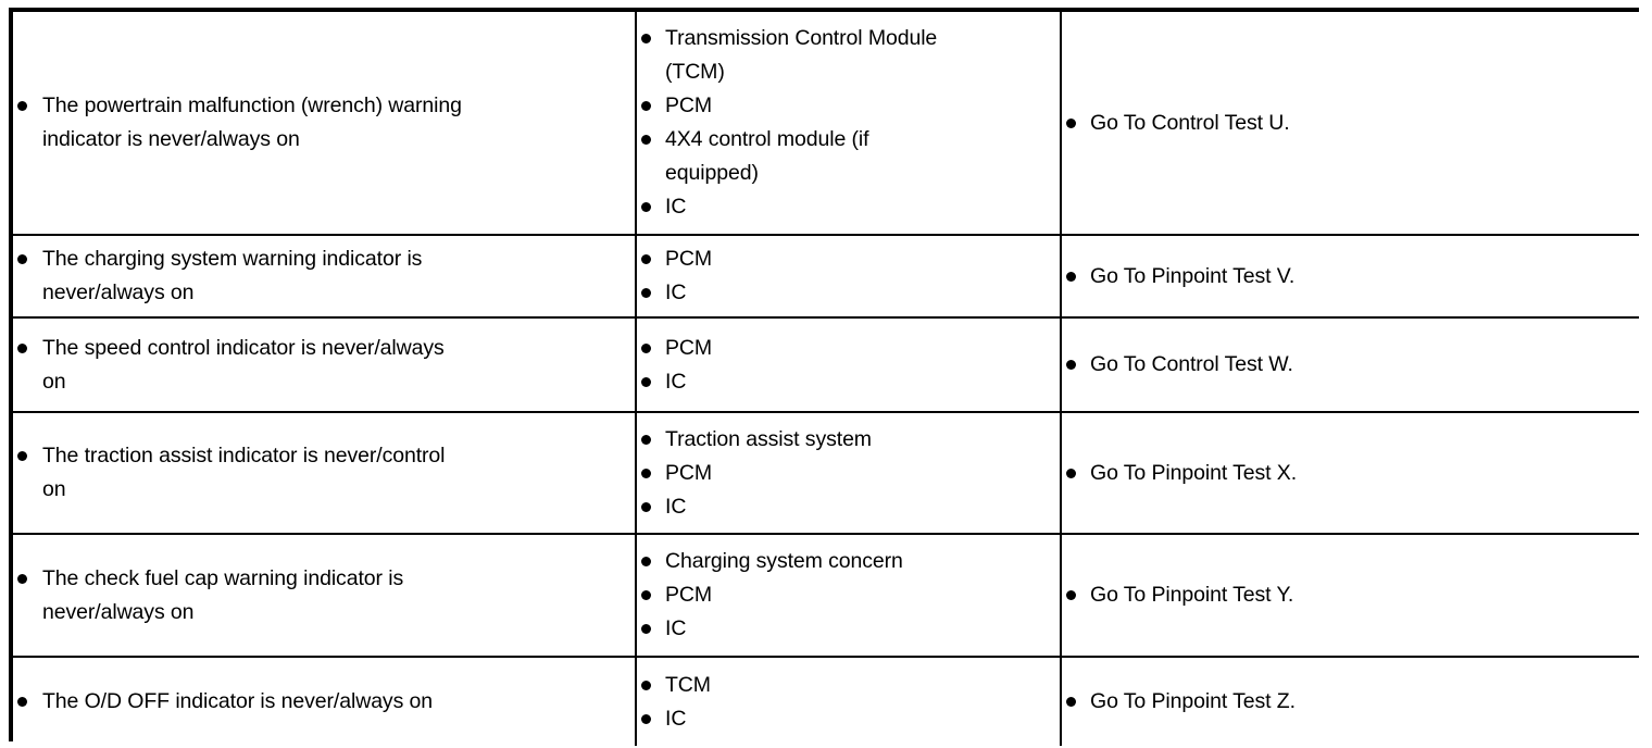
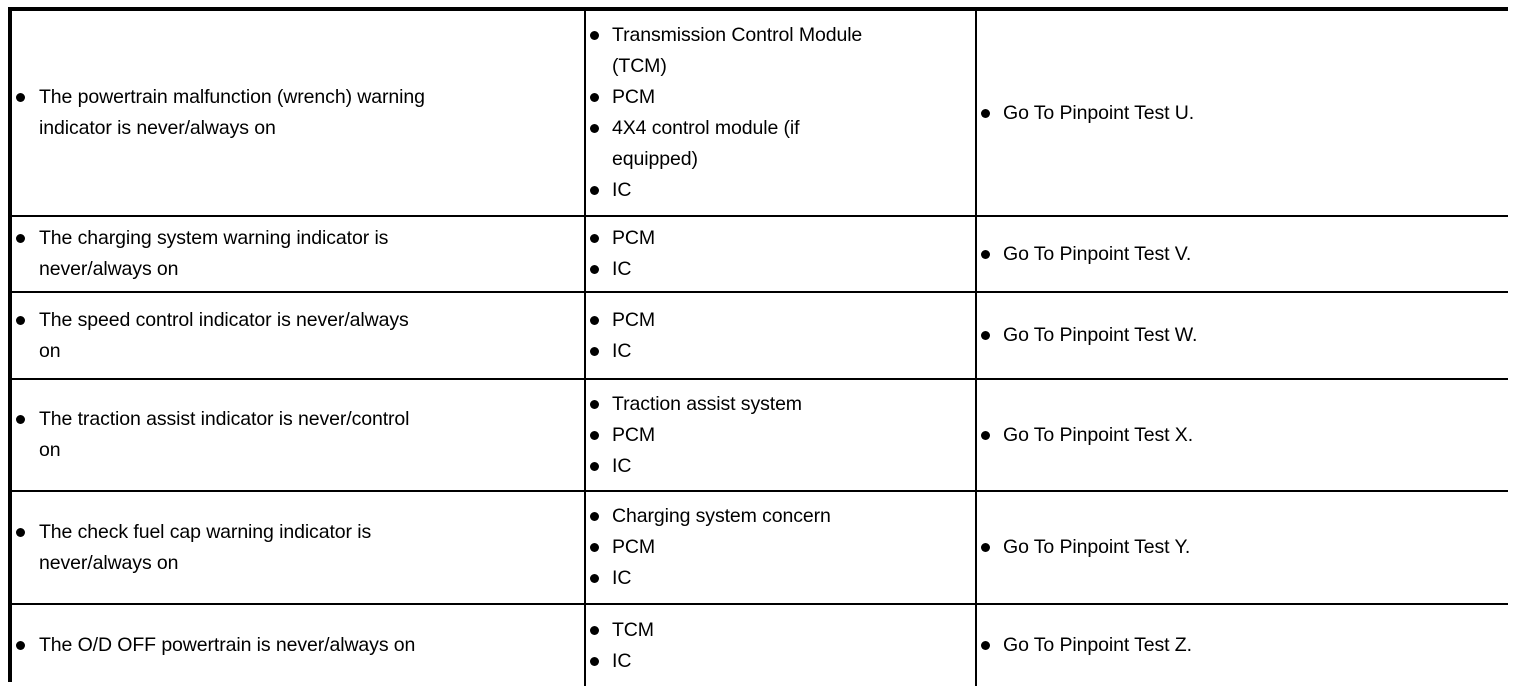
- The powertrain malfunction (wrench) warning indicator is never/always on	Transmission Control Module (TCM)PCM4X4 control module (if equipped)IC	Go To Control Test U.
+ The powertrain malfunction (wrench) warning indicator is never/always on	Transmission Control Module (TCM)PCM4X4 control module (if equipped)IC	Go To Pinpoint Test U.
  The charging system warning indicator is never/always on	PCMIC	Go To Pinpoint Test V.
- The speed control indicator is never/always on	PCMIC	Go To Control Test W.
+ The speed control indicator is never/always on	PCMIC	Go To Pinpoint Test W.
  The traction assist indicator is never/control on	Traction assist systemPCMIC	Go To Pinpoint Test X.
  The check fuel cap warning indicator is never/always on	Charging system concernPCMIC	Go To Pinpoint Test Y.
- The O/D OFF indicator is never/always on	TCMIC	Go To Pinpoint Test Z.
+ The O/D OFF powertrain is never/always on	TCMIC	Go To Pinpoint Test Z.
